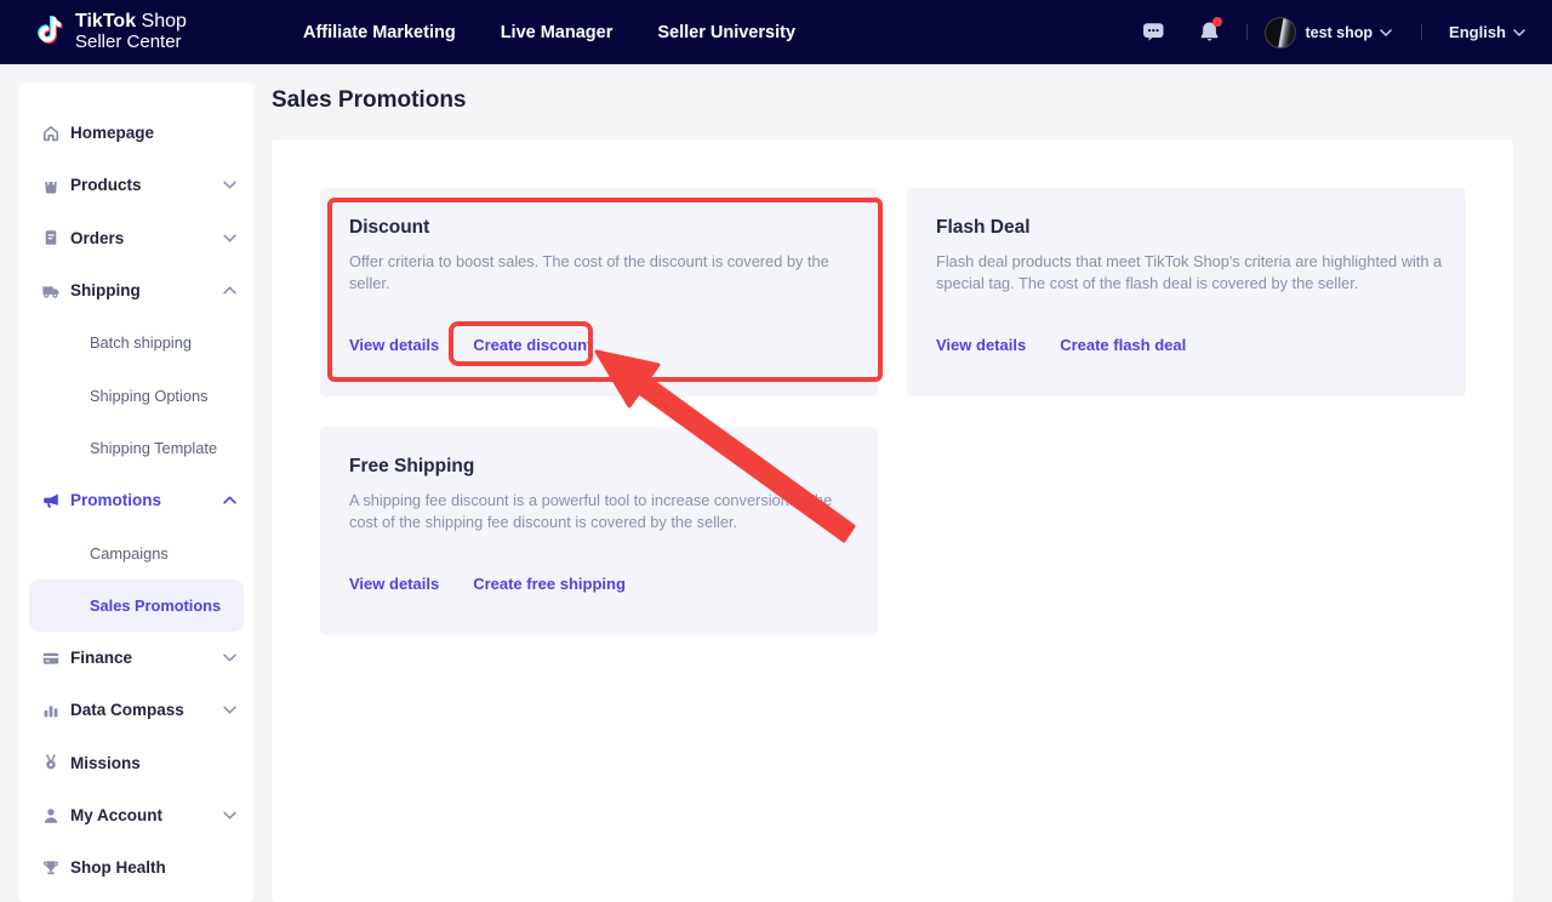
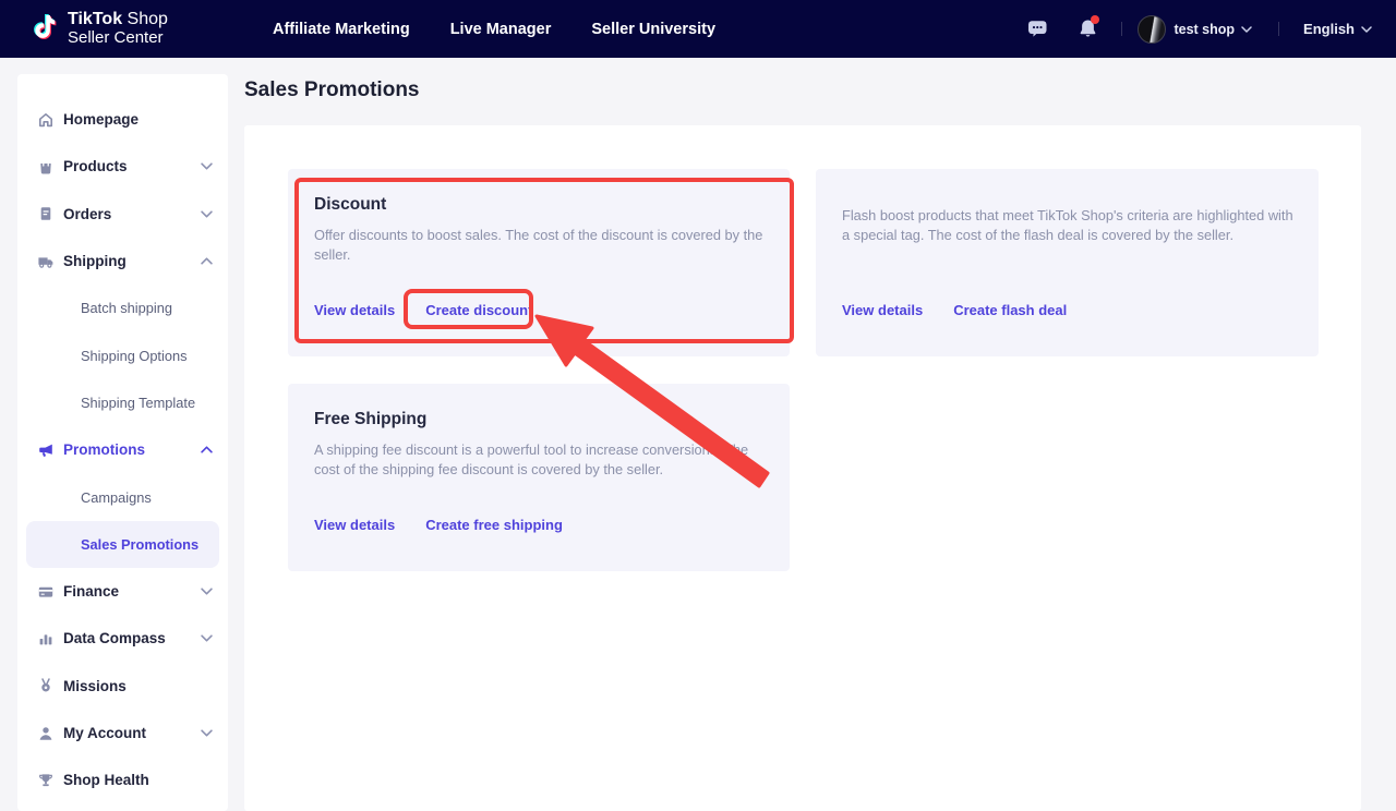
  TikTok Shop
  Seller Center
  Affiliate Marketing
  Live Manager
  Seller University
  test shop
  English
  Homepage
  Products
  Orders
  Shipping
  Batch shipping
  Shipping Options
  Shipping Template
  Promotions
  Campaigns
  Sales Promotions
  Finance
  Data Compass
  Missions
  My Account
  Shop Health
  Sales Promotions
  Discount
- Offer criteria to boost sales. The cost of the discount is covered by the seller.
+ Offer discounts to boost sales. The cost of the discount is covered by the seller.
  View details
  Create discount
- Flash Deal
- Flash deal products that meet TikTok Shop's criteria are highlighted with a special tag. The cost of the flash deal is covered by the seller.
+ Flash boost products that meet TikTok Shop's criteria are highlighted with a special tag. The cost of the flash deal is covered by the seller.
  View details
  Create flash deal
  Free Shipping
  A shipping fee discount is a powerful tool to increase conversioe cost of the shipping fee discount is covered by the seller.
  View details
  Create free shipping
